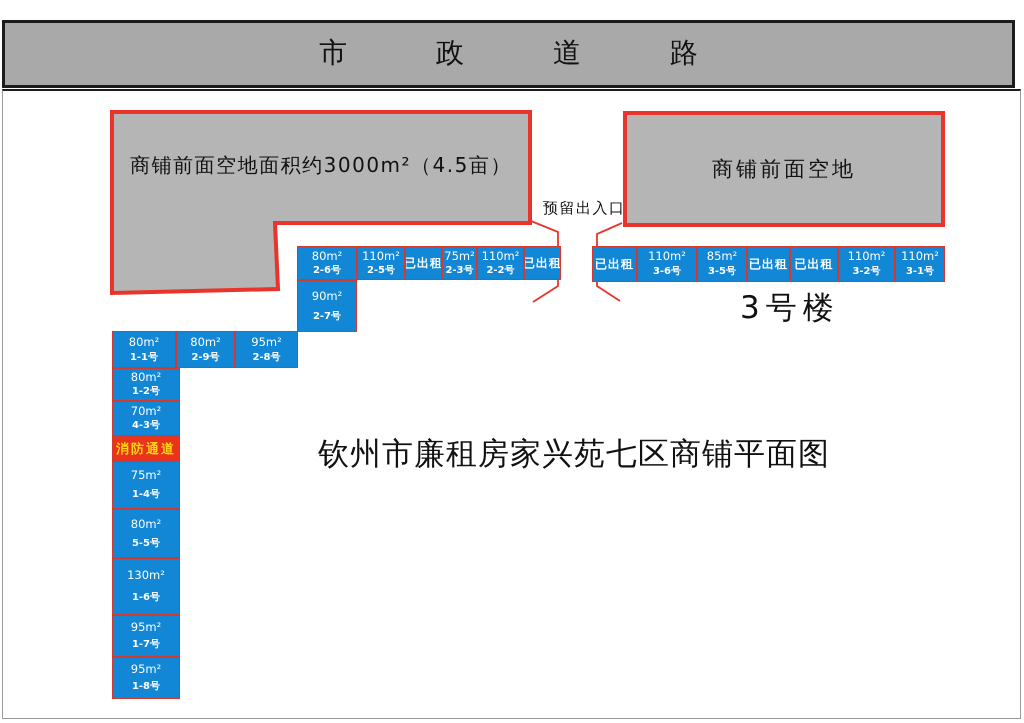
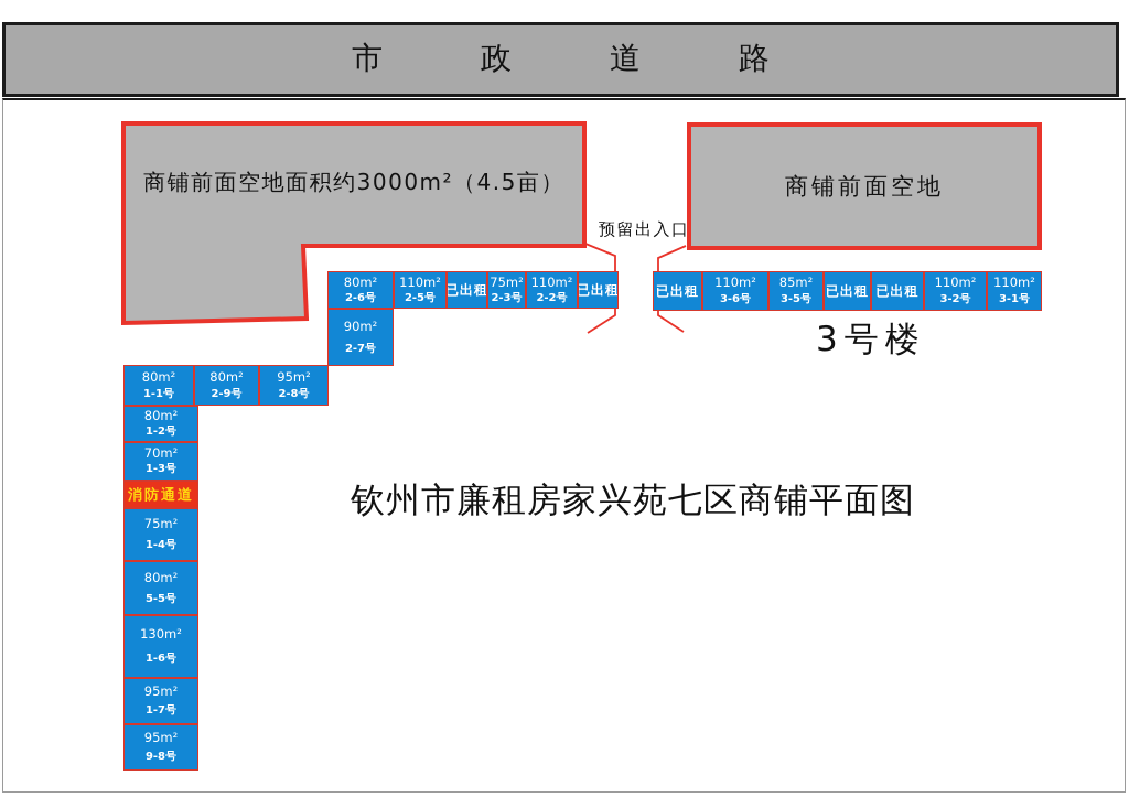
  市 政 道 路
  商铺前面空地面积约3000m²（4.5亩）
  商铺前面空地
  预留出入口
  80m²
  2-6号
  110m²
  2-5号
  已出租
  75m²
  2-3号
  110m²
  2-2号
  已出租
  90m²
  2-7号
  已出租
  110m²
  3-6号
  85m²
  3-5号
  已出租
  已出租
  110m²
  3-2号
  110m²
  3-1号
  80m²
  1-1号
  80m²
  2-9号
  95m²
  2-8号
  80m²
  1-2号
  70m²
- 4-3号
+ 1-3号
  消防通道
  75m²
  1-4号
  80m²
  5-5号
  130m²
  1-6号
  95m²
  1-7号
  95m²
- 1-8号
+ 9-8号
  3号楼
  钦州市廉租房家兴苑七区商铺平面图
